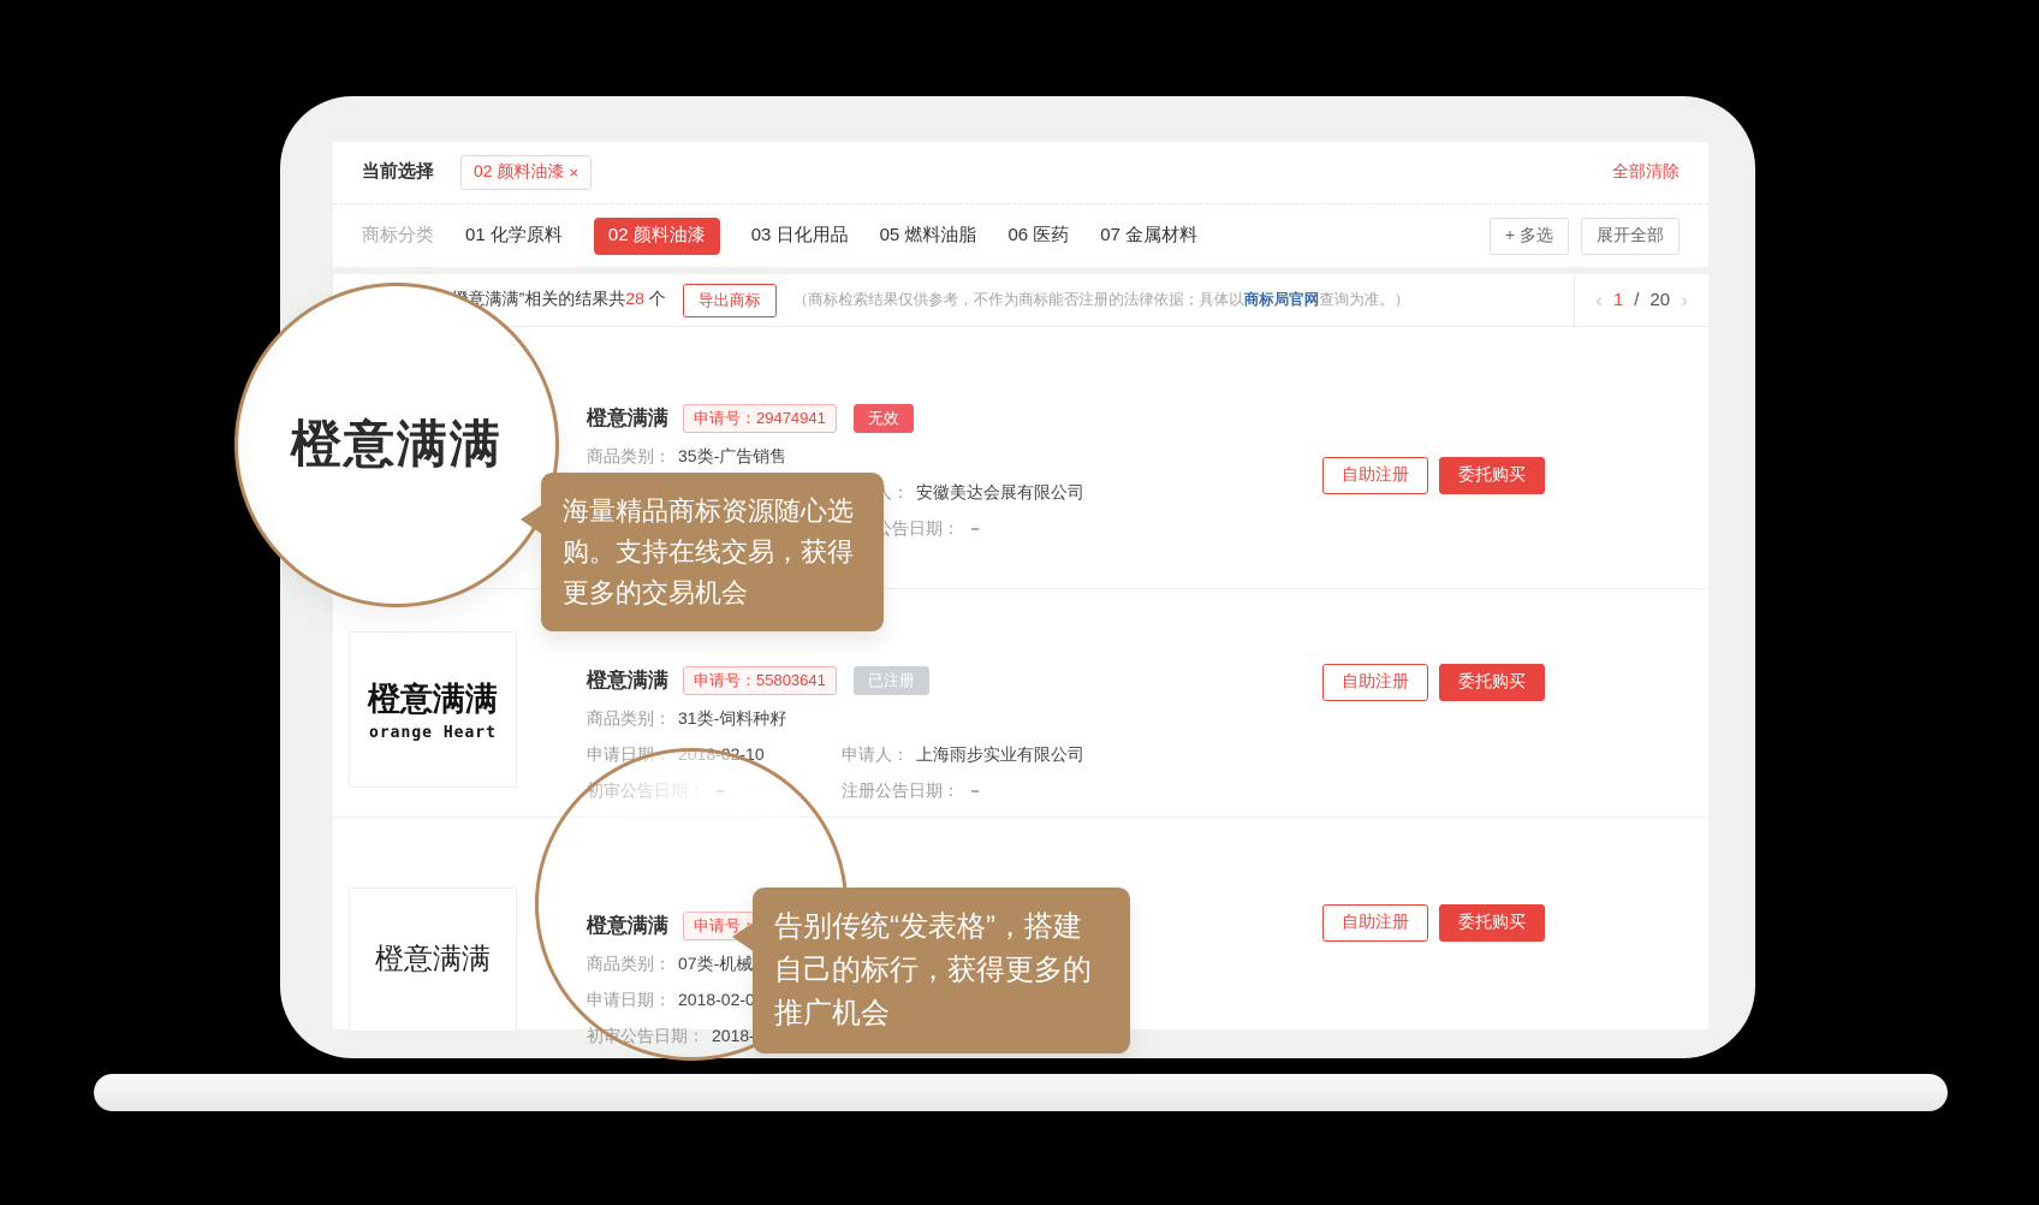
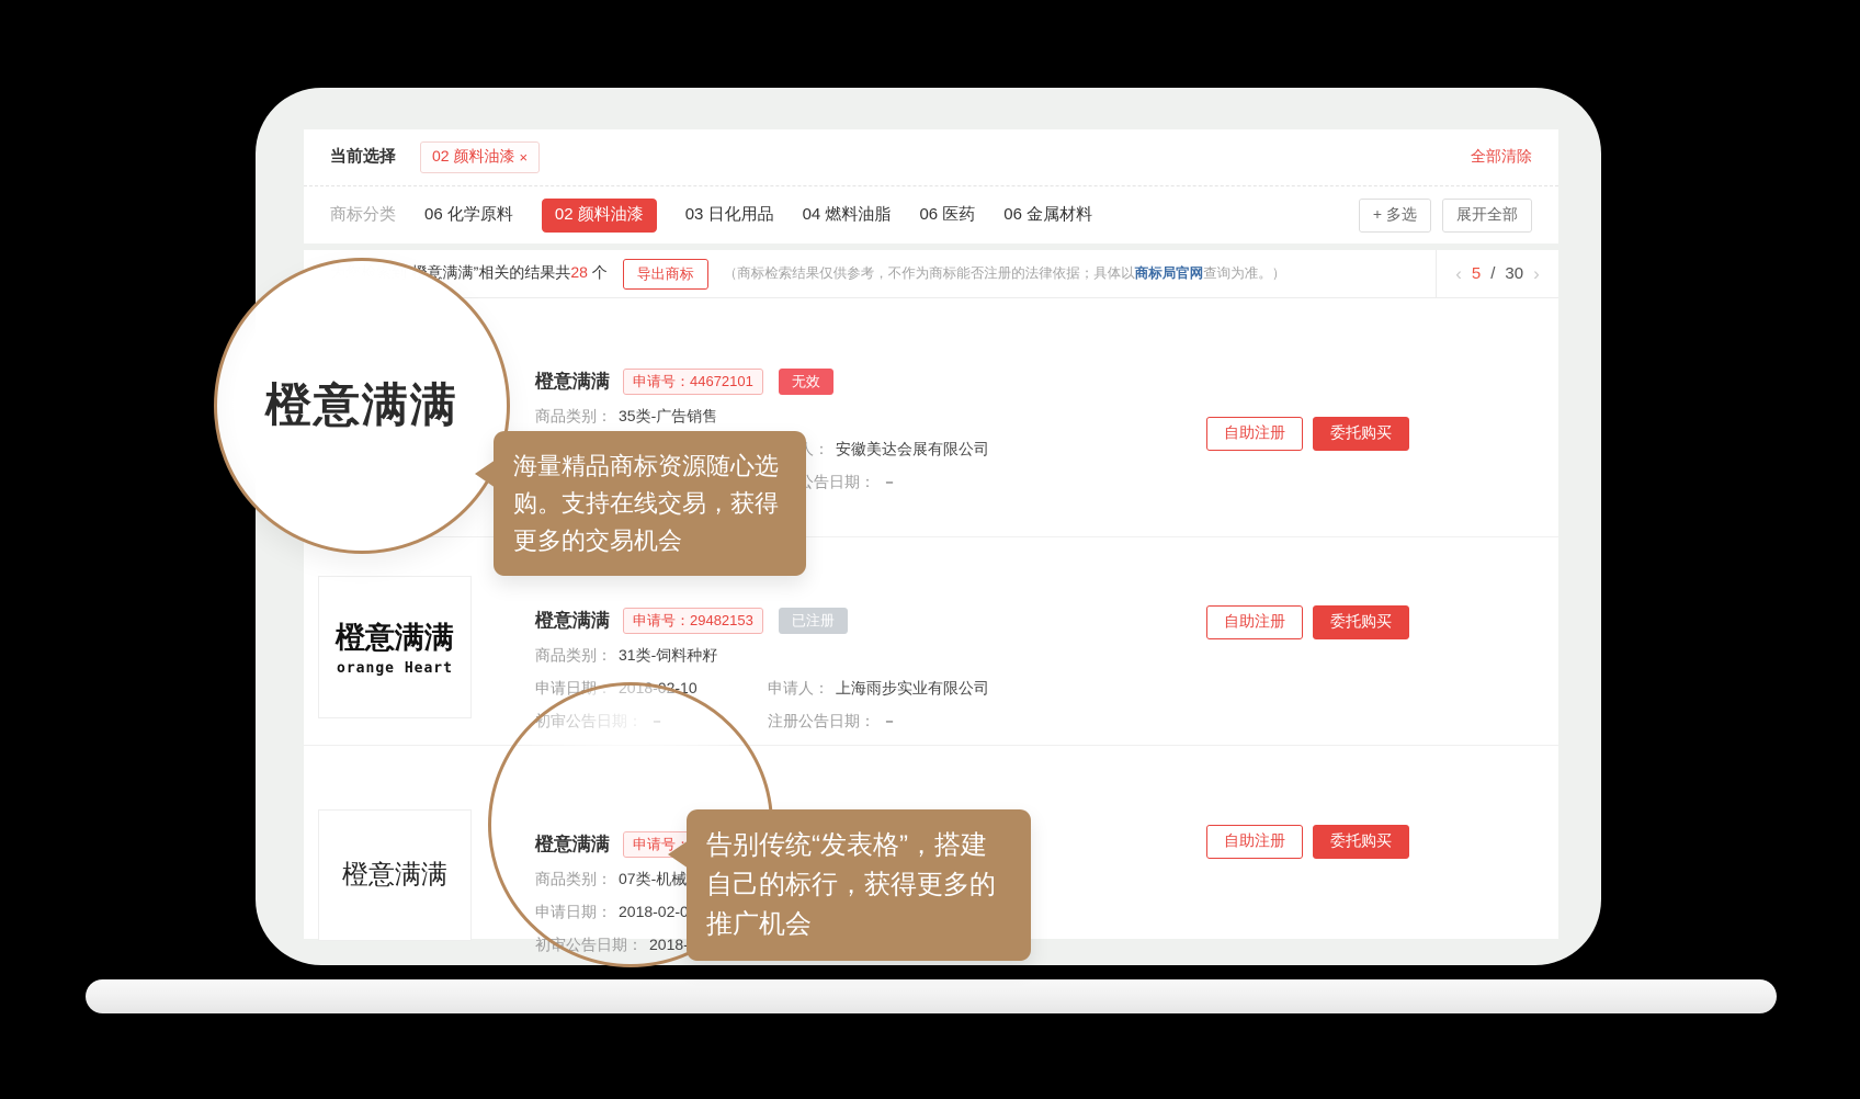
  当前选择
  02 颜料油漆
  ×
  全部清除
  商标分类
- 01 化学原料
+ 06 化学原料
  02 颜料油漆
  03 日化用品
- 05 燃料油脂
+ 04 燃料油脂
  06 医药
- 07 金属材料
+ 06 金属材料
  + 多选
  展开全部
  导出商标
  （商标检索结果仅供参考，不作为商标能否注册的法律依据；具体以商标局官网查询为准。）
  ‹
- 1
+ 5
  /
- 20
+ 30
  ›
  橙意满满
- 申请号：29474941
+ 申请号：44672101
  无效
  商品类别：
  35类-广告销售
  安徽美达会展有限公司
  公告日期：
  －
  自助注册
  委托购买
  橙意满满
  orange Heart
  橙意满满
- 申请号：55803641
+ 申请号：29482153
  已注册
  商品类别：
  31类-饲料种籽
  申请人：
  上海雨步实业有限公司
  注册公告日期：
  －
  自助注册
  委托购买
  橙意满满
  自助注册
  委托购买
  橙意满满
  海量精品商标资源随心选购。支持在线交易，获得更多的交易机会
  告别传统“发表格”，搭建自己的标行，获得更多的推广机会
